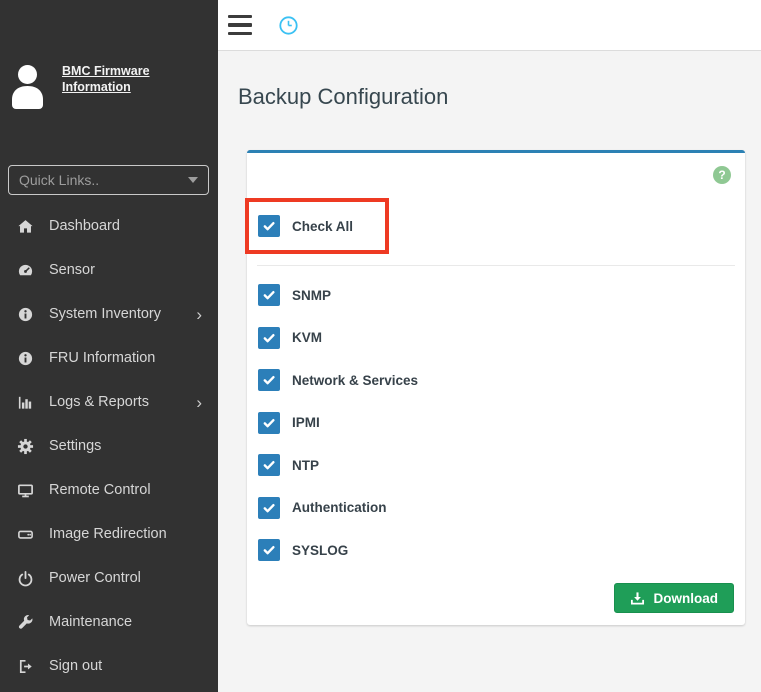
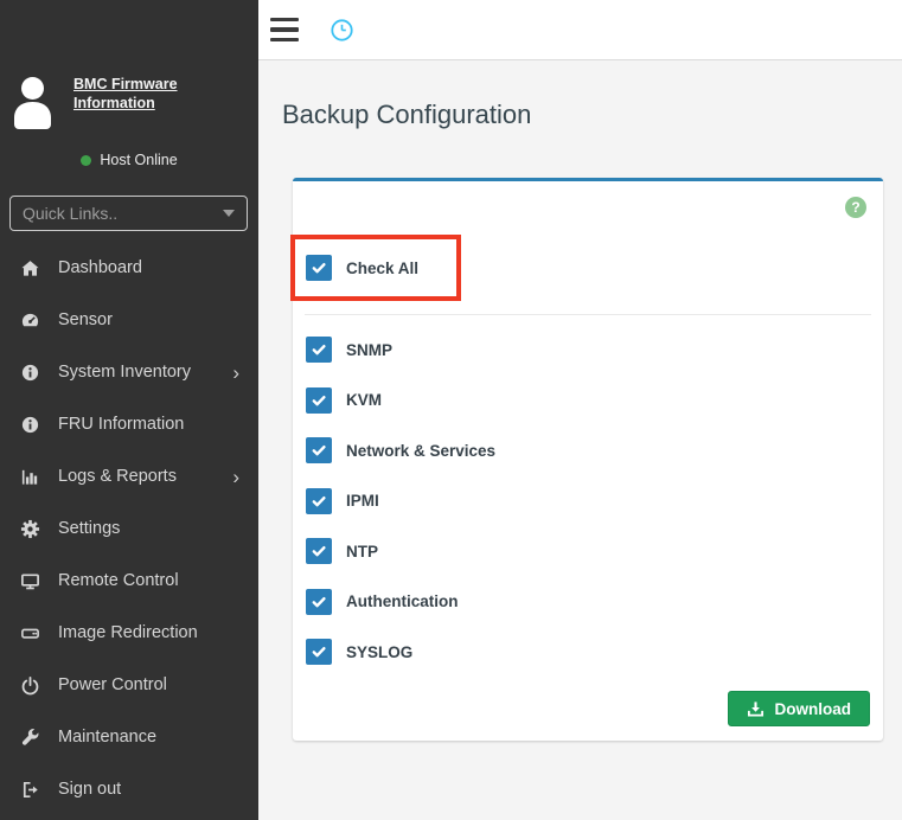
  BMC Firmware Information
+ Host Online
  Quick Links..
  Dashboard
  Sensor
  System Inventory
  ›
  FRU Information
  Logs & Reports
  ›
  Settings
  Remote Control
  Image Redirection
  Power Control
  Maintenance
  Sign out
  Backup Configuration
  ?
  Check All
  SNMP
  KVM
  Network & Services
  IPMI
  NTP
  Authentication
  SYSLOG
  Download
